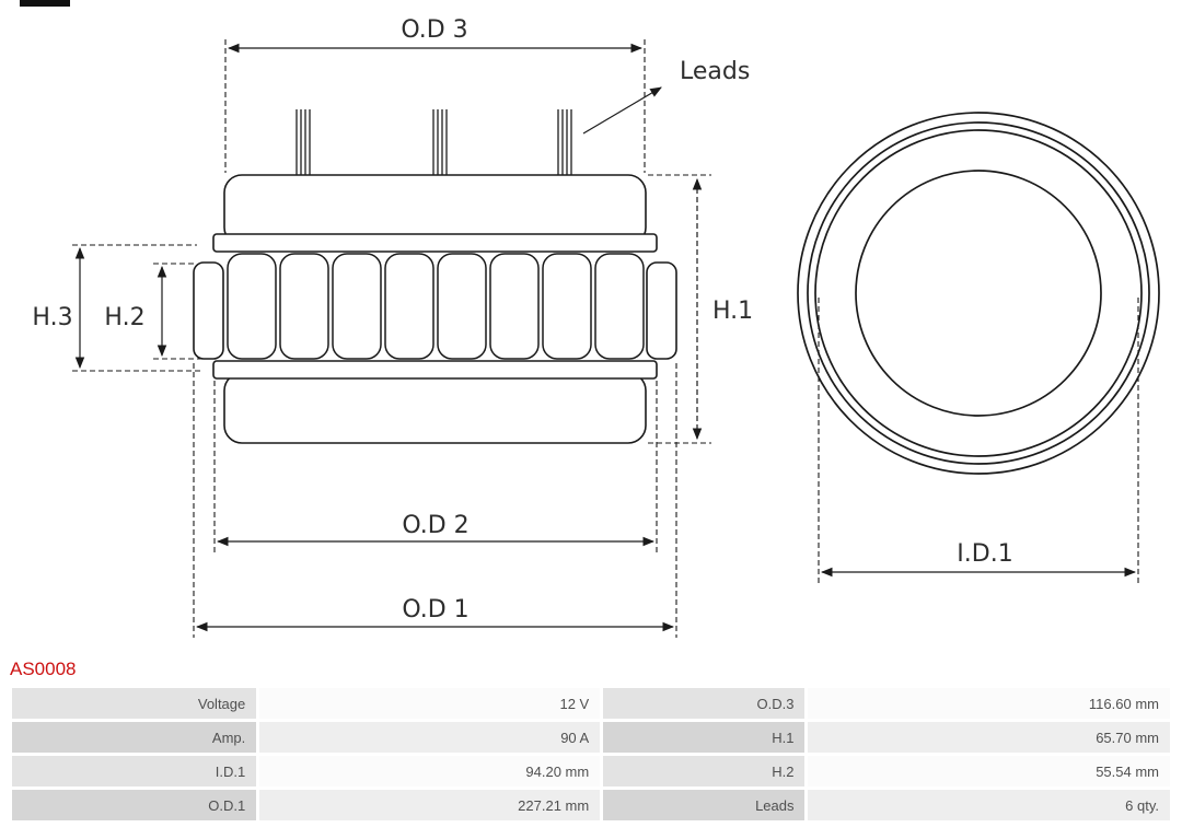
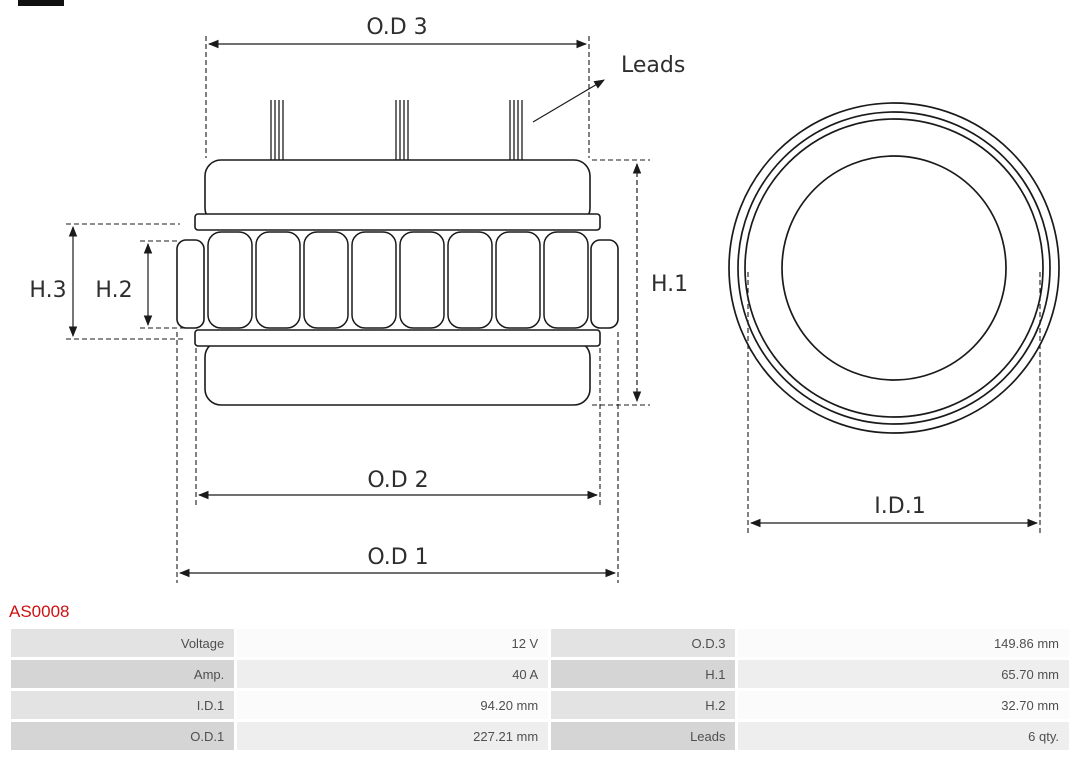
  O.D 3
  Leads
  H.1
  H.3
  H.2
  O.D 2
  O.D 1
  I.D.1
  AS0008
- Voltage	12 V	O.D.3	116.60 mm
+ Voltage	12 V	O.D.3	149.86 mm
- Amp.	90 A	H.1	65.70 mm
+ Amp.	40 A	H.1	65.70 mm
- I.D.1	94.20 mm	H.2	55.54 mm
+ I.D.1	94.20 mm	H.2	32.70 mm
  O.D.1	227.21 mm	Leads	6 qty.
